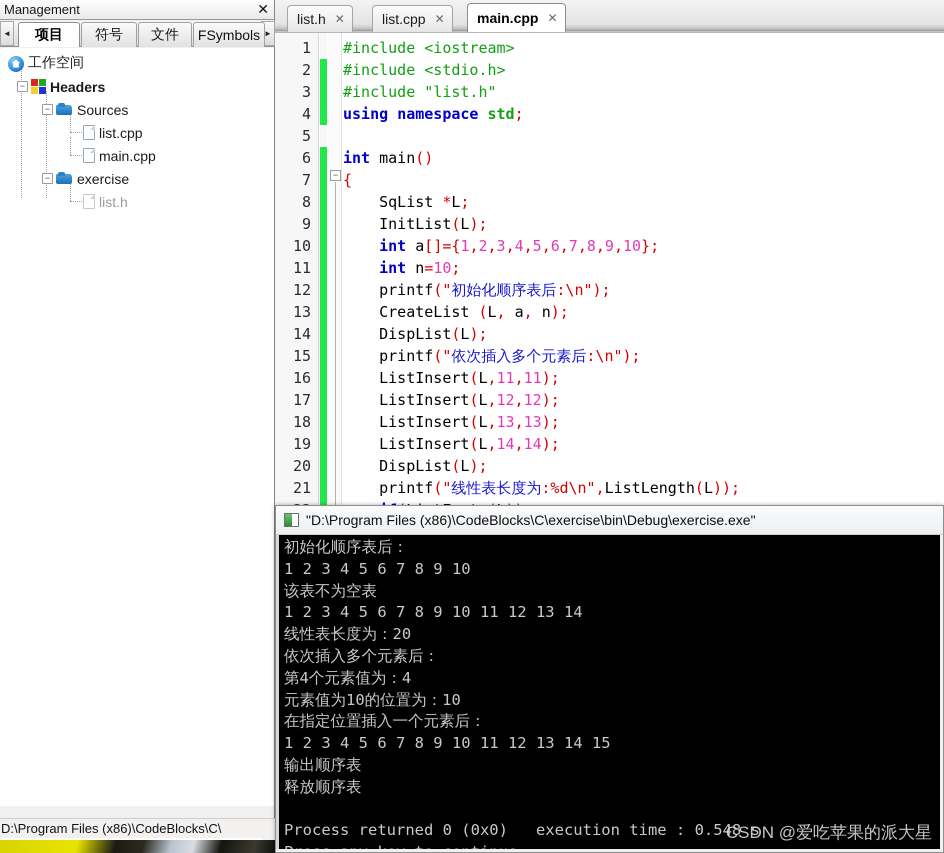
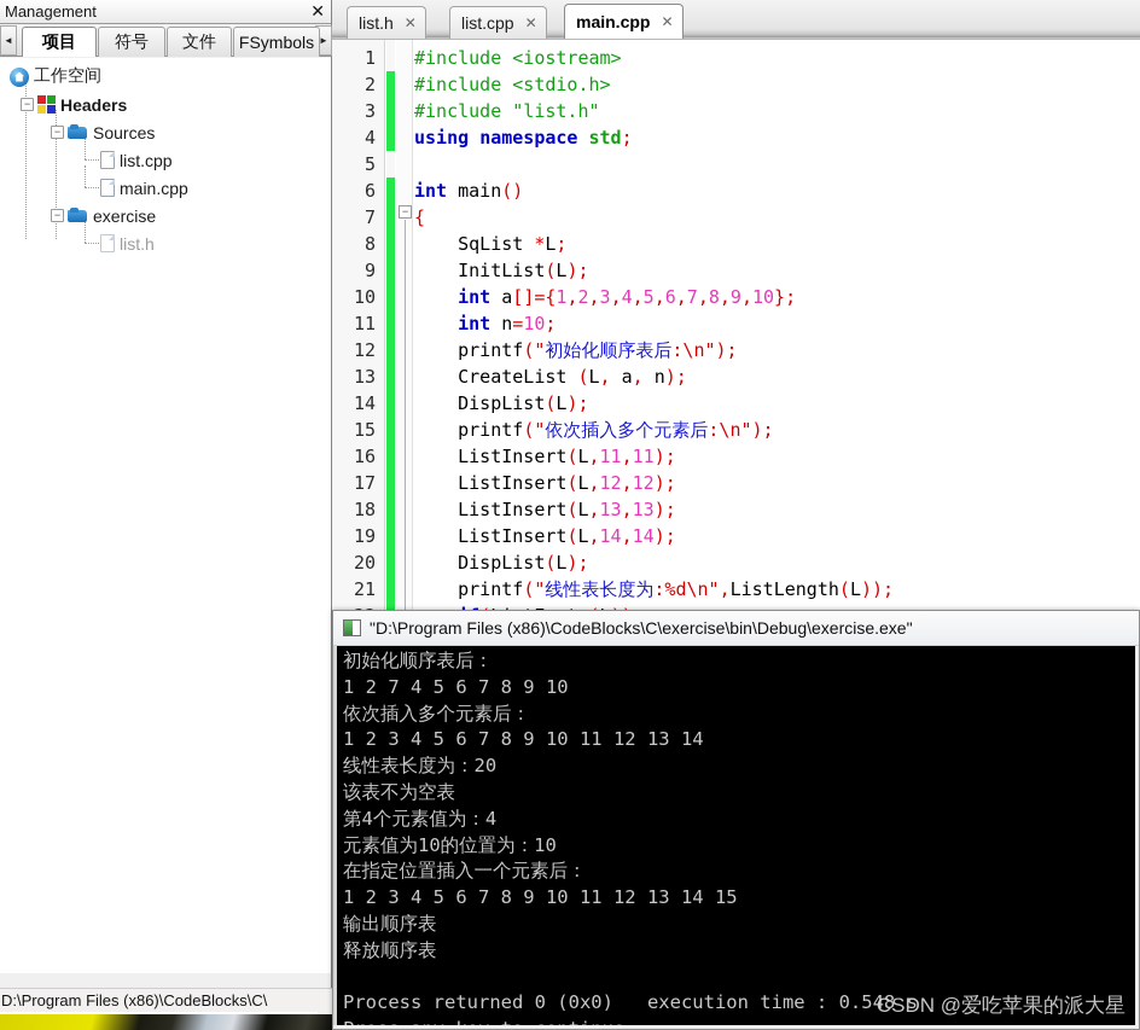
  Management
  ✕
  ◄
  ►
  项目
  符号
  文件
  FSymbols
  工作空间
  −
  Headers
  −
  Sources
  list.cpp
  main.cpp
  −
  exercise
  list.h
  D:\Program Files (x86)\CodeBlocks\C\
  list.h
  ✕
  list.cpp
  ✕
  main.cpp
  ✕
  −
  #include <iostream>
  #include <stdio.h>
  #include "list.h"
  using namespace std;
  int main()
  {
  SqList *L;
  InitList(L);
  int a[]={1,2,3,4,5,6,7,8,9,10};
  int n=10;
  printf("初始化顺序表后:\n");
  CreateList (L, a, n);
  DispList(L);
  printf("依次插入多个元素后:\n");
  ListInsert(L,11,11);
  ListInsert(L,12,12);
  ListInsert(L,13,13);
  ListInsert(L,14,14);
  DispList(L);
  printf("线性表长度为:%d\n",ListLength(L));
  1
  2
  3
  4
  5
  6
  7
  8
  9
  10
  11
  12
  13
  14
  15
  16
  17
  18
  19
  20
  21
  "D:\Program Files (x86)\CodeBlocks\C\exercise\bin\Debug\exercise.exe"
  初始化顺序表后：
- 1 2 3 4 5 6 7 8 9 10
+ 1 2 7 4 5 6 7 8 9 10
- 该表不为空表
+ 依次插入多个元素后：
  1 2 3 4 5 6 7 8 9 10 11 12 13 14
  线性表长度为：20
- 依次插入多个元素后：
+ 该表不为空表
  第4个元素值为：4
  元素值为10的位置为：10
  在指定位置插入一个元素后：
  1 2 3 4 5 6 7 8 9 10 11 12 13 14 15
  输出顺序表
  释放顺序表
  Process returned 0 (0x0) execution time : 0.548 s
  CSDN @爱吃苹果的派大星
